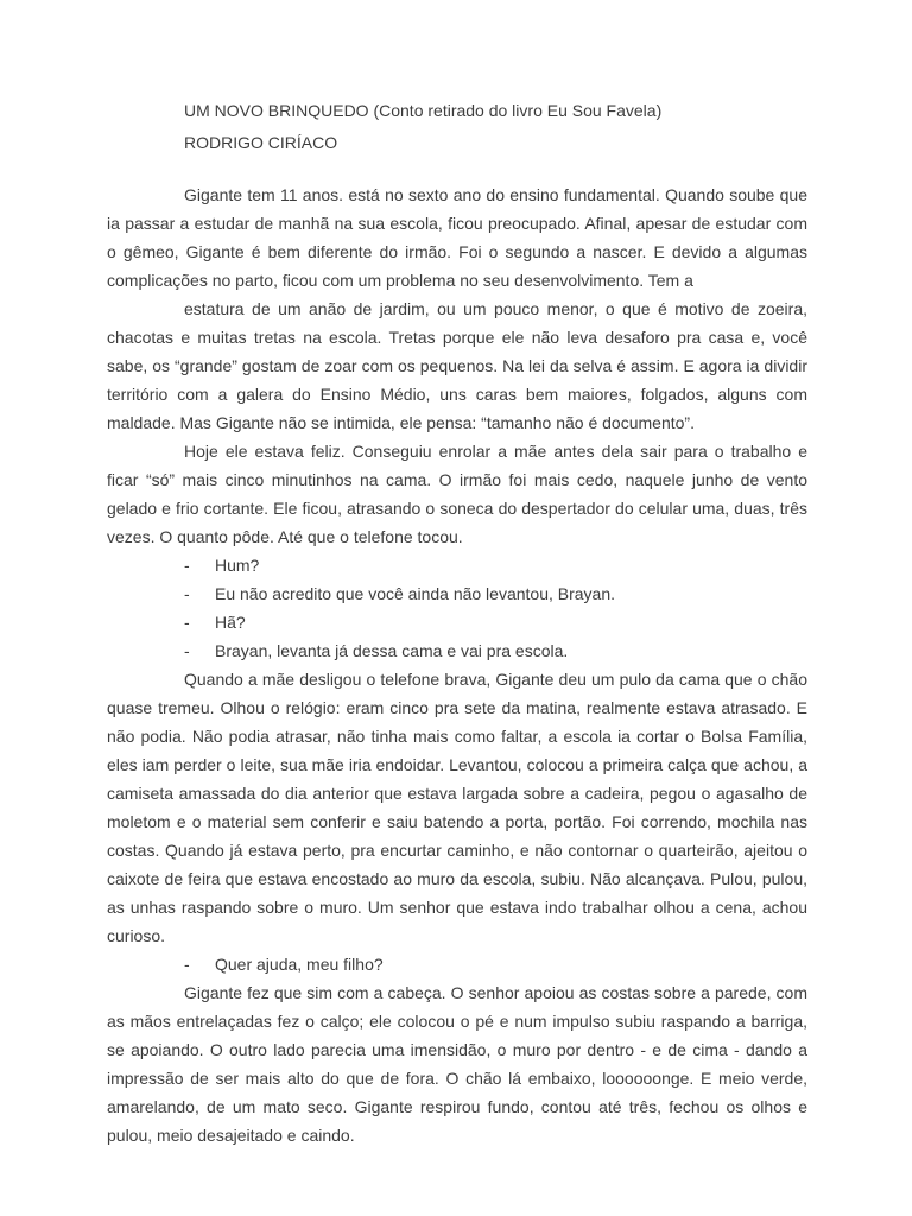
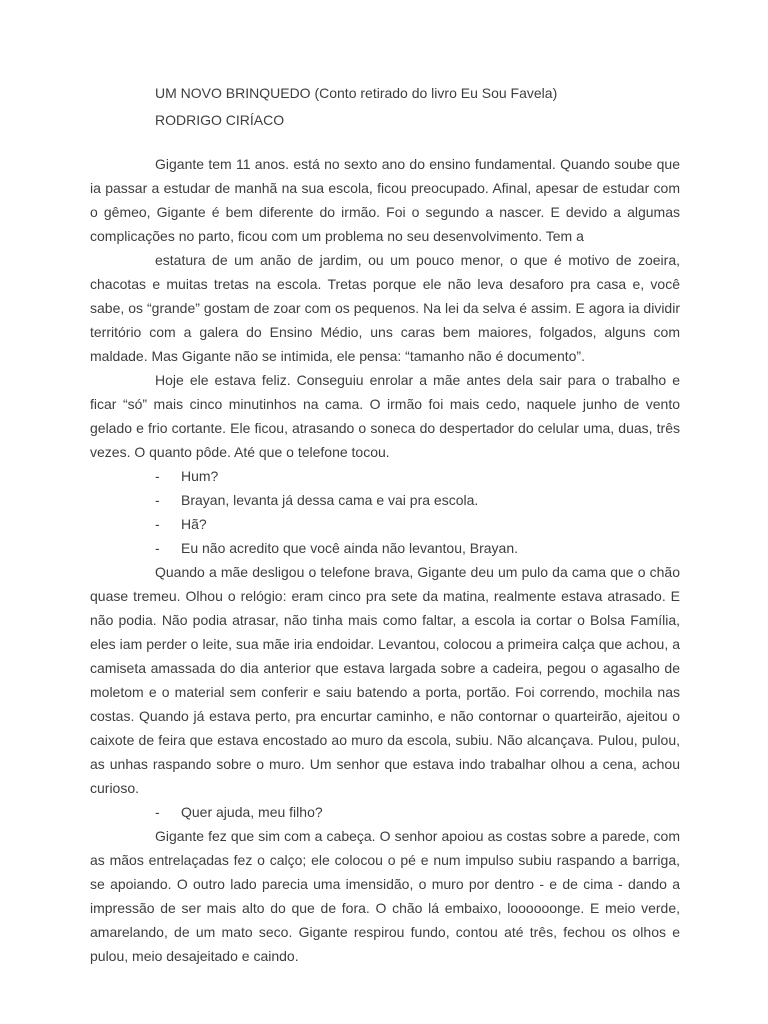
  UM NOVO BRINQUEDO (Conto retirado do livro Eu Sou Favela)
  RODRIGO CIRÍACO
  Gigante tem 11 anos. está no sexto ano do ensino fundamental. Quando soube que ia passar a estudar de manhã na sua escola, ficou preocupado. Afinal, apesar de estudar com o gêmeo, Gigante é bem diferente do irmão. Foi o segundo a nascer. E devido a algumas complicações no parto, ficou com um problema no seu desenvolvimento. Tem a
  estatura de um anão de jardim, ou um pouco menor, o que é motivo de zoeira, chacotas e muitas tretas na escola. Tretas porque ele não leva desaforo pra casa e, você sabe, os “grande” gostam de zoar com os pequenos. Na lei da selva é assim. E agora ia dividir território com a galera do Ensino Médio, uns caras bem maiores, folgados, alguns com maldade. Mas Gigante não se intimida, ele pensa: “tamanho não é documento”.
  Hoje ele estava feliz. Conseguiu enrolar a mãe antes dela sair para o trabalho e ficar “só” mais cinco minutinhos na cama. O irmão foi mais cedo, naquele junho de vento gelado e frio cortante. Ele ficou, atrasando o soneca do despertador do celular uma, duas, três vezes. O quanto pôde. Até que o telefone tocou.
  - Hum?
- - Eu não acredito que você ainda não levantou, Brayan.
+ - Brayan, levanta já dessa cama e vai pra escola.
  - Hã?
- - Brayan, levanta já dessa cama e vai pra escola.
+ - Eu não acredito que você ainda não levantou, Brayan.
  Quando a mãe desligou o telefone brava, Gigante deu um pulo da cama que o chão quase tremeu. Olhou o relógio: eram cinco pra sete da matina, realmente estava atrasado. E não podia. Não podia atrasar, não tinha mais como faltar, a escola ia cortar o Bolsa Família, eles iam perder o leite, sua mãe iria endoidar. Levantou, colocou a primeira calça que achou, a camiseta amassada do dia anterior que estava largada sobre a cadeira, pegou o agasalho de moletom e o material sem conferir e saiu batendo a porta, portão. Foi correndo, mochila nas costas. Quando já estava perto, pra encurtar caminho, e não contornar o quarteirão, ajeitou o caixote de feira que estava encostado ao muro da escola, subiu. Não alcançava. Pulou, pulou, as unhas raspando sobre o muro. Um senhor que estava indo trabalhar olhou a cena, achou curioso.
  - Quer ajuda, meu filho?
  Gigante fez que sim com a cabeça. O senhor apoiou as costas sobre a parede, com as mãos entrelaçadas fez o calço; ele colocou o pé e num impulso subiu raspando a barriga, se apoiando. O outro lado parecia uma imensidão, o muro por dentro - e de cima - dando a impressão de ser mais alto do que de fora. O chão lá embaixo, loooooonge. E meio verde, amarelando, de um mato seco. Gigante respirou fundo, contou até três, fechou os olhos e pulou, meio desajeitado e caindo.
